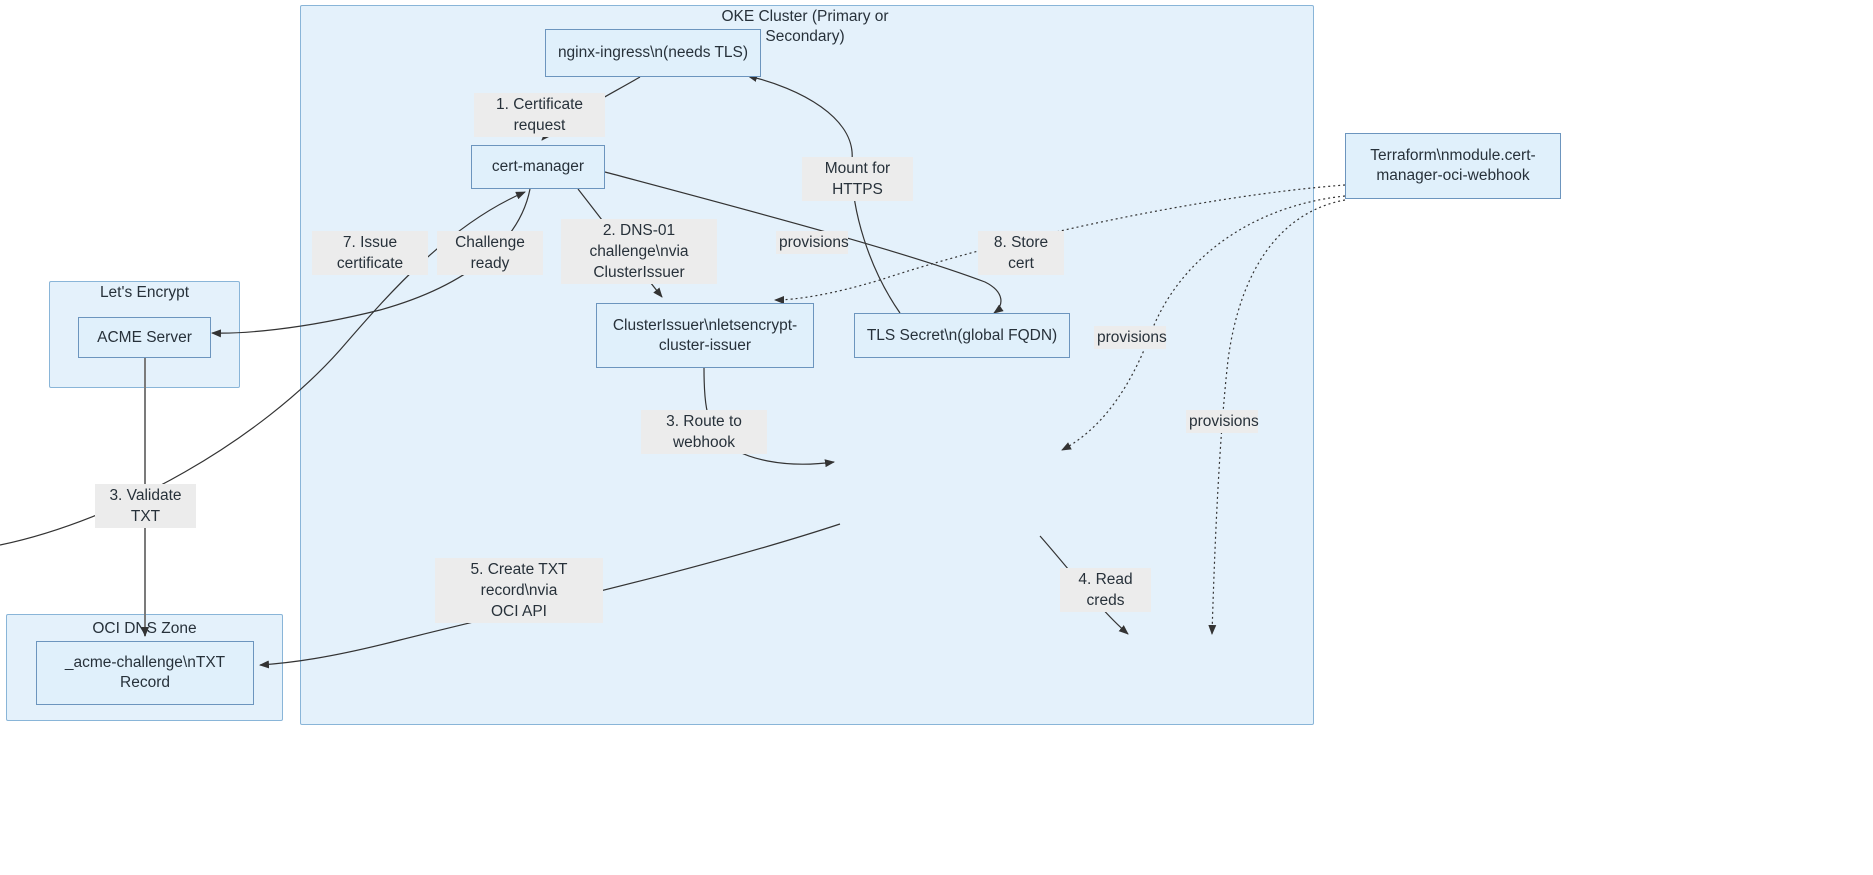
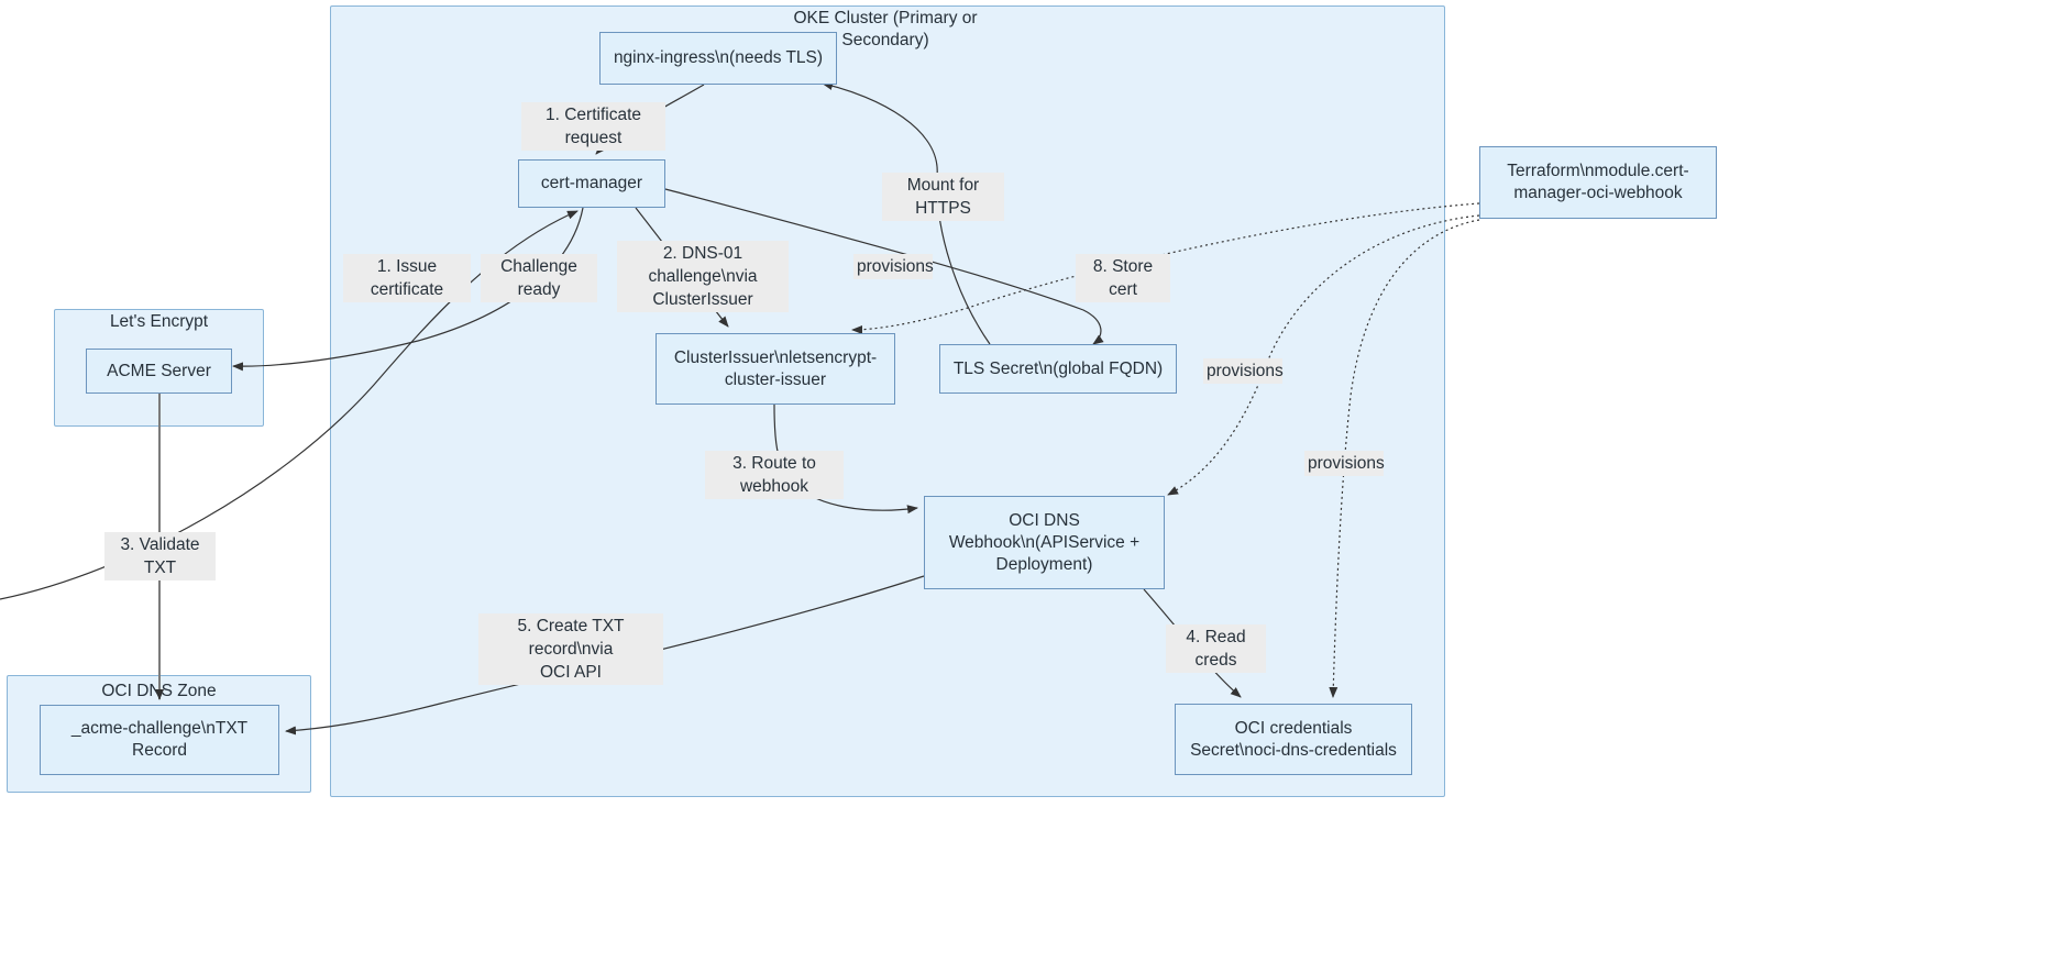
  OKE Cluster (Primary or
  Secondary)
  Let's Encrypt
  OCI DNS Zone
  nginx-ingress\n(needs TLS)
  cert-manager
  ClusterIssuer\nletsencrypt-
  cluster-issuer
  TLS Secret\n(global FQDN)
  Terraform\nmodule.cert-
  manager-oci-webhook
  ACME Server
+ OCI DNS
+ Webhook\n(APIService +
+ Deployment)
+ OCI credentials
+ Secret\noci-dns-credentials
  _acme-challenge\nTXT
  Record
  1. Certificate request
  2. DNS-01 challenge\nvia
  ClusterIssuer
  3. Route to webhook
  4. Read creds
  5. Create TXT record\nvia
  OCI API
  3. Validate TXT
- 7. Issue certificate
+ 1. Issue certificate
  8. Store cert
  Challenge ready
  Mount for HTTPS
  provisions
  provisions
  provisions
